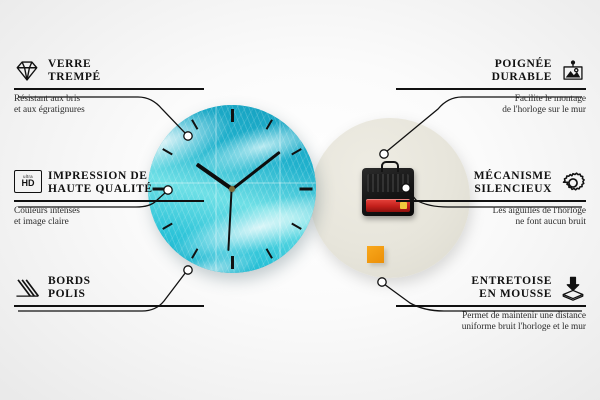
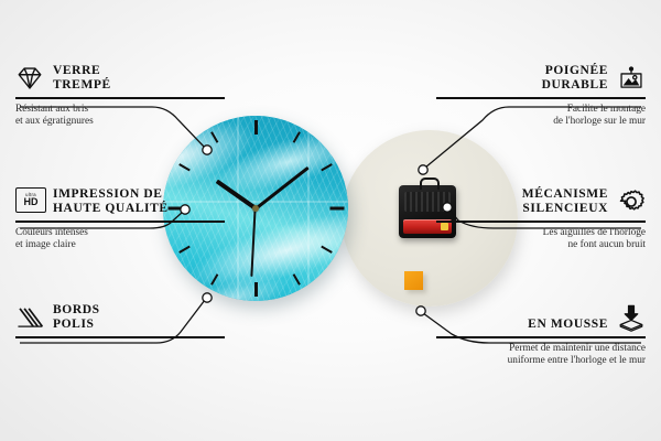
  VERRE
  TREMPÉ
  Résistant aux bris
  et aux égratignures
  HD
  IMPRESSION DE
  HAUTE QUALITÉ
  Couleurs intenses
  et image claire
  BORDS
  POLIS
  POIGNÉE
  DURABLE
  Facilite le montage
  de l'horloge sur le mur
  MÉCANISME
  SILENCIEUX
  Les aiguilles de l'horloge
  ne font aucun bruit
- ENTRETOISE
  EN MOUSSE
  Permet de maintenir une distance
- uniforme bruit l'horloge et le mur
+ uniforme entre l'horloge et le mur
